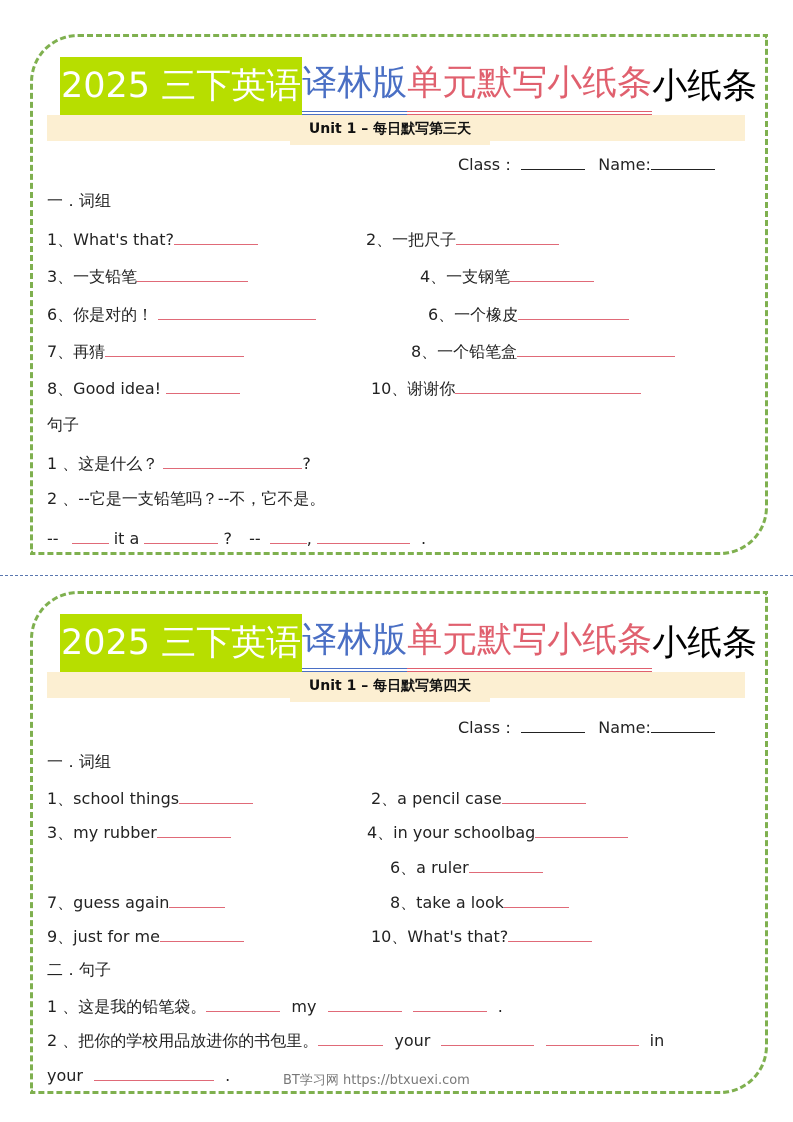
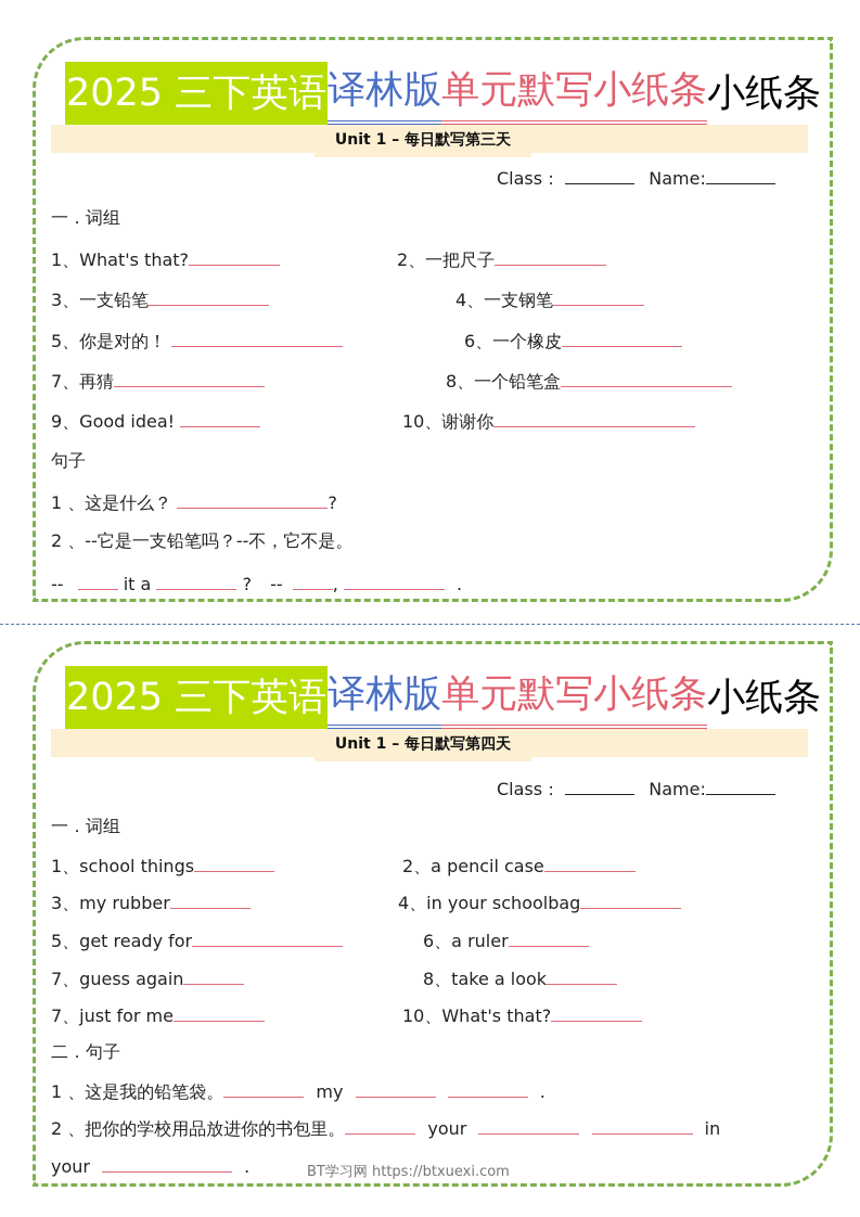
  2025 三下英语
  译林版
  单元默写小纸条
  小纸条
  Unit 1 – 每日默写第三天
  Class： Name:
  一．词组
  1、What's that?
  2、一把尺子
  3、一支铅笔
  4、一支钢笔
- 6、你是对的！
+ 5、你是对的！
  6、一个橡皮
  7、再猜
  8、一个铅笔盒
- 8、Good idea!
+ 9、Good idea!
  10、谢谢你
  句子
  1 、这是什么？ ?
  2 、--它是一支铅笔吗？--不，它不是。
  -- it a ? -- , .
  2025 三下英语
  译林版
  单元默写小纸条
  小纸条
  Unit 1 – 每日默写第四天
  Class： Name:
  一．词组
  1、school things
  2、a pencil case
  3、my rubber
  4、in your schoolbag
+ 5、get ready for
  6、a ruler
  7、guess again
  8、take a look
- 9、just for me
+ 7、just for me
  10、What's that?
  二．句子
  1 、这是我的铅笔袋。 my .
  2 、把你的学校用品放进你的书包里。 your in
  your .
  BT学习网 https://btxuexi.com
